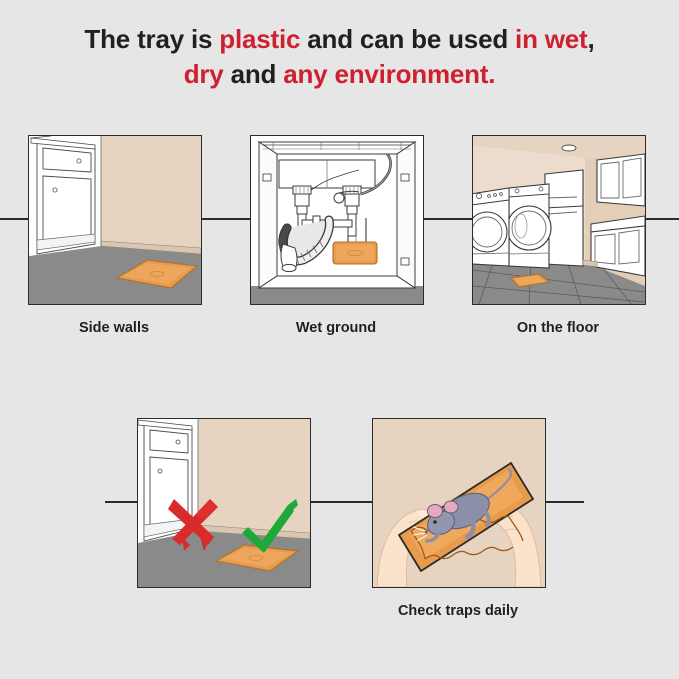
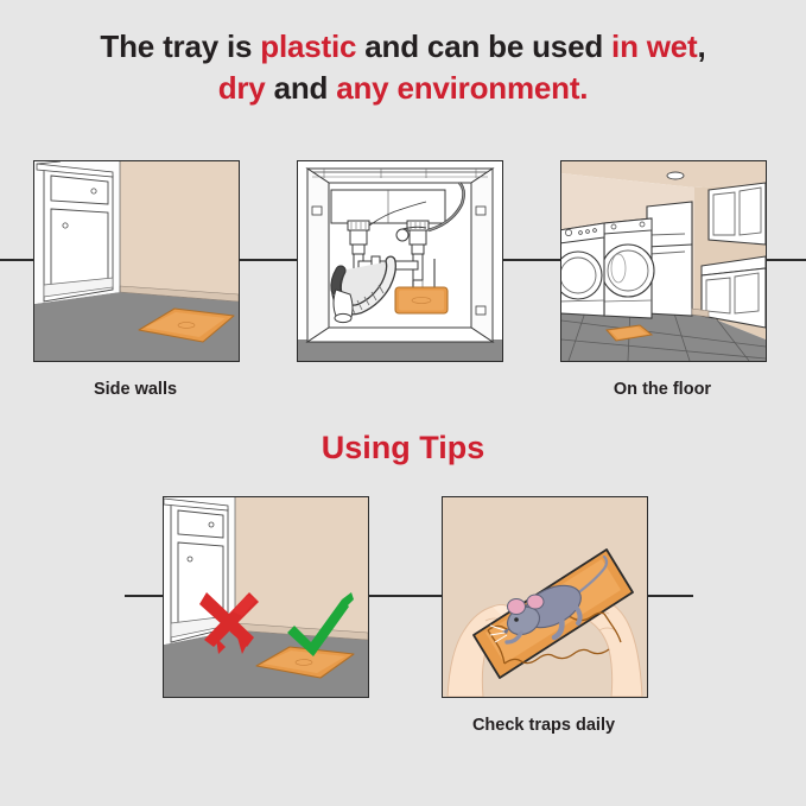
  The tray is plastic and can be used in wet,
  dry and any environment.
  Side walls
- Wet ground
  On the floor
+ Using Tips
  Check traps daily
